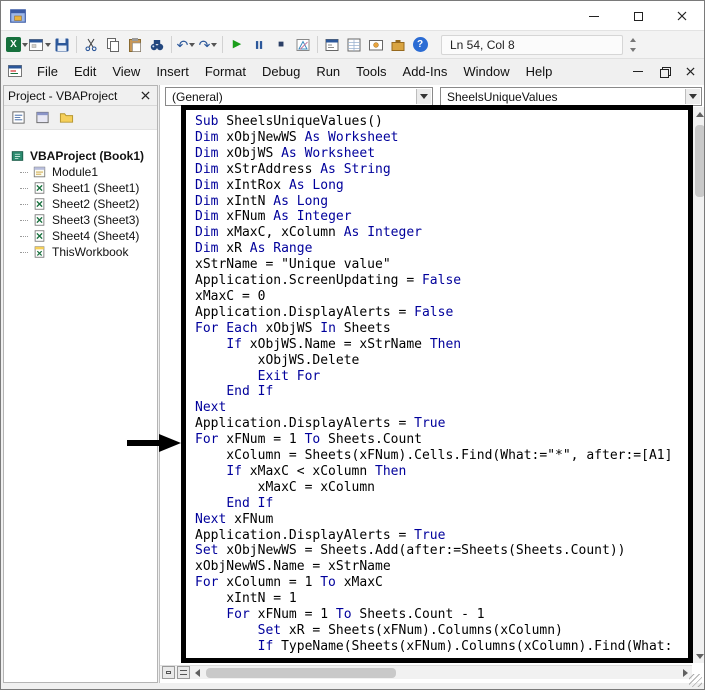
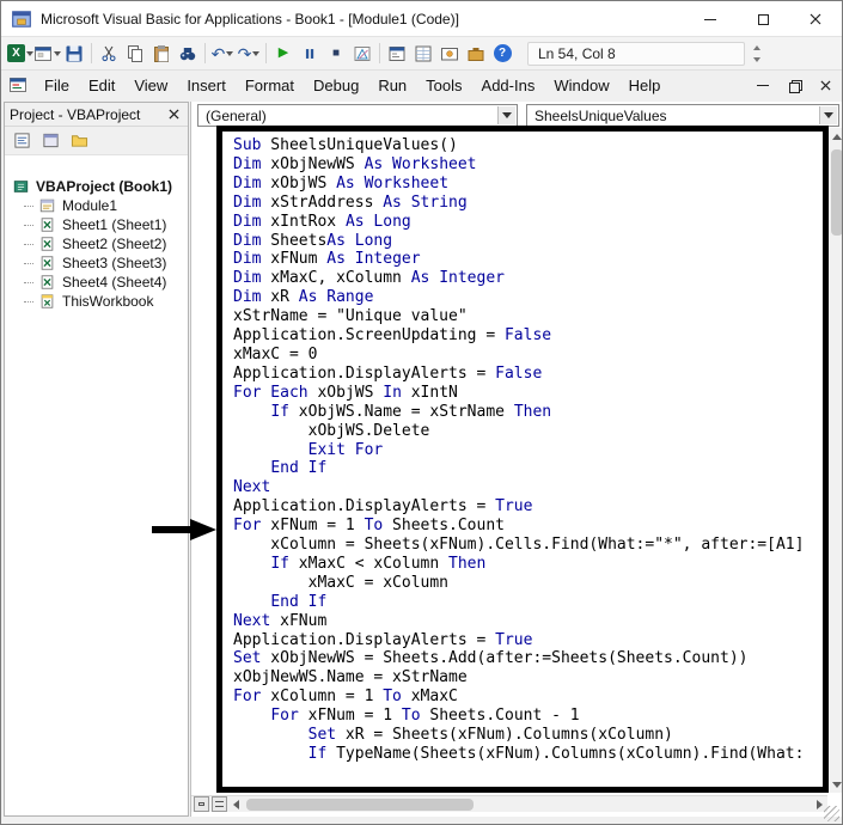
+ Microsoft Visual Basic for Applications - Book1 - [Module1 (Code)]
  X
  ↶
  ↷
  ▶
  ■
  ?
  Ln 54, Col 8
  File
  Edit
  View
  Insert
  Format
  Debug
  Run
  Tools
  Add-Ins
  Window
  Help
  Project - VBAProject
  VBAProject (Book1)
  Module1
  Sheet1 (Sheet1)
  Sheet2 (Sheet2)
  Sheet3 (Sheet3)
  Sheet4 (Sheet4)
  ThisWorkbook
  (General)
  SheelsUniqueValues
  Sub SheelsUniqueValues()
  Dim xObjNewWS As Worksheet
  Dim xObjWS As Worksheet
  Dim xStrAddress As String
  Dim xIntRox As Long
- Dim xIntN As Long
+ Dim SheetsAs Long
  Dim xFNum As Integer
  Dim xMaxC, xColumn As Integer
  Dim xR As Range
  xStrName = "Unique value"
  Application.ScreenUpdating = False
  xMaxC = 0
  Application.DisplayAlerts = False
- For Each xObjWS In Sheets
+ For Each xObjWS In xIntN
  If xObjWS.Name = xStrName Then
  xObjWS.Delete
  Exit For
  End If
  Next
  Application.DisplayAlerts = True
  For xFNum = 1 To Sheets.Count
  xColumn = Sheets(xFNum).Cells.Find(What:="*", after:=[A1]
  If xMaxC < xColumn Then
  xMaxC = xColumn
  End If
  Next xFNum
  Application.DisplayAlerts = True
  Set xObjNewWS = Sheets.Add(after:=Sheets(Sheets.Count))
  xObjNewWS.Name = xStrName
  For xColumn = 1 To xMaxC
- xIntN = 1
  For xFNum = 1 To Sheets.Count - 1
  Set xR = Sheets(xFNum).Columns(xColumn)
  If TypeName(Sheets(xFNum).Columns(xColumn).Find(What:
